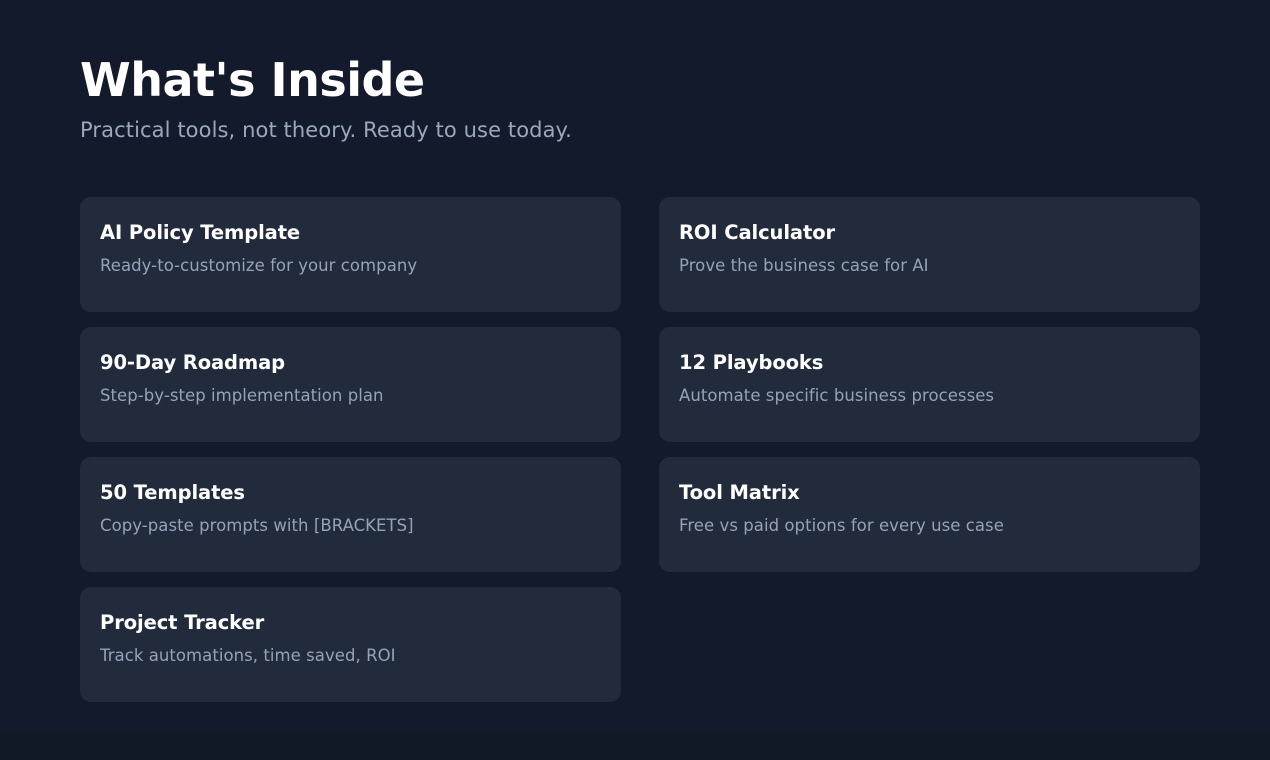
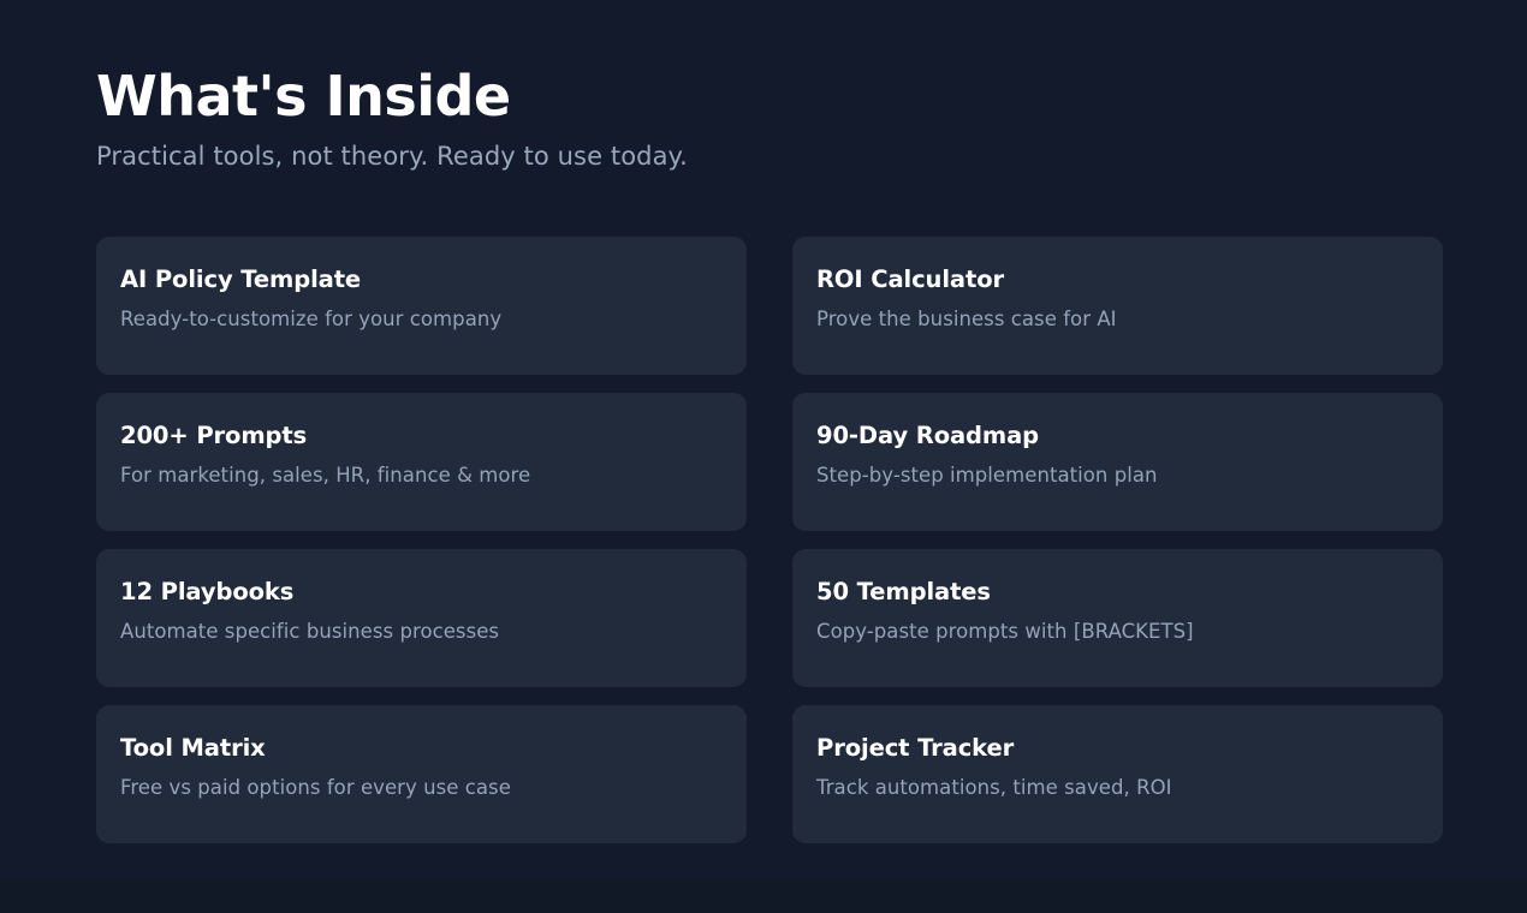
  What's Inside
  Practical tools, not theory. Ready to use today.
  AI Policy Template
  Ready-to-customize for your company
  ROI Calculator
  Prove the business case for AI
+ 200+ Prompts
+ For marketing, sales, HR, finance & more
  90-Day Roadmap
  Step-by-step implementation plan
  12 Playbooks
  Automate specific business processes
  50 Templates
  Copy-paste prompts with [BRACKETS]
  Tool Matrix
  Free vs paid options for every use case
  Project Tracker
  Track automations, time saved, ROI
